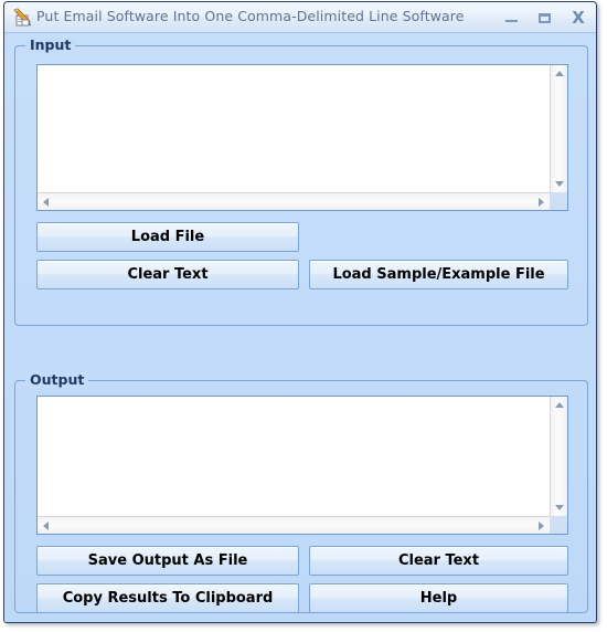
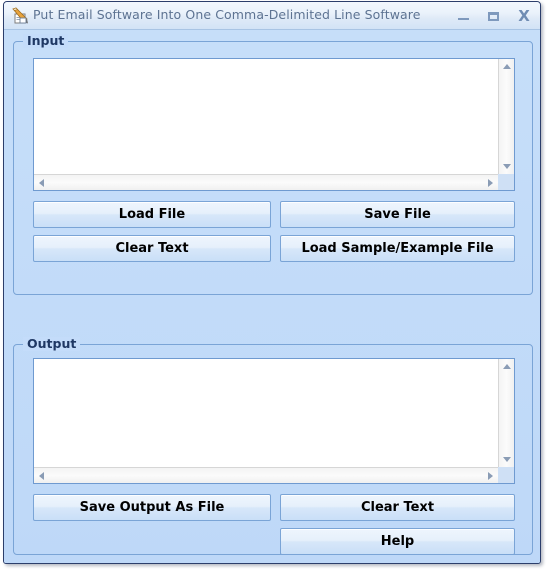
  Put Email Software Into One Comma-Delimited Line Software
  X
  Input
  Load File
+ Save File
  Clear Text
  Load Sample/Example File
  Output
  Save Output As File
  Clear Text
- Copy Results To Clipboard
  Help
